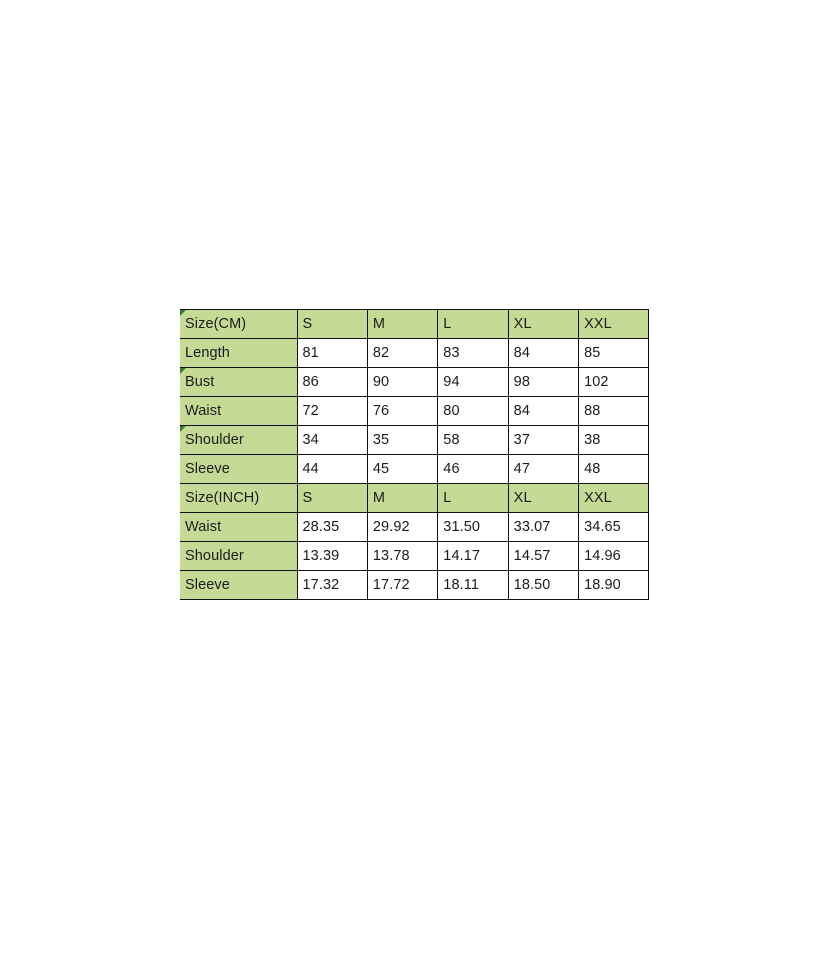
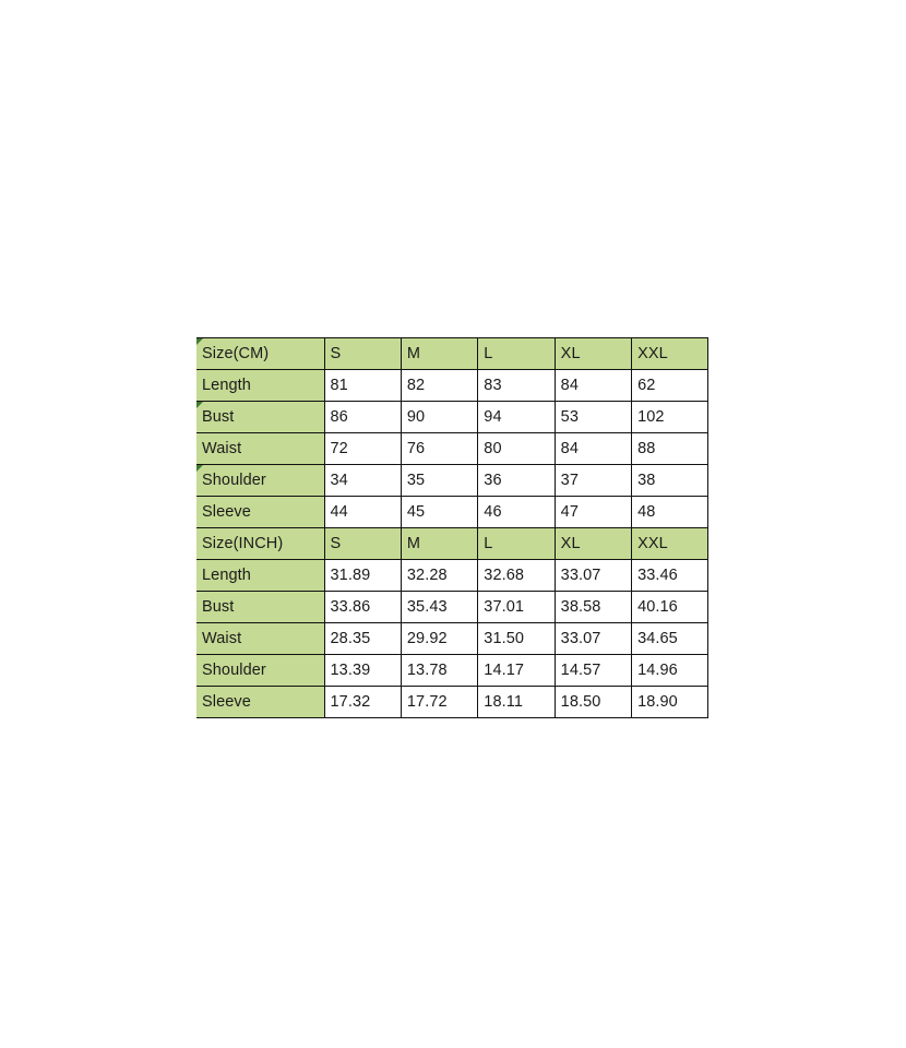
  Size(CM)	S	M	L	XL	XXL
- Length	81	82	83	84	85
+ Length	81	82	83	84	62
- Bust	86	90	94	98	102
+ Bust	86	90	94	53	102
  Waist	72	76	80	84	88
- Shoulder	34	35	58	37	38
+ Shoulder	34	35	36	37	38
  Sleeve	44	45	46	47	48
  Size(INCH)	S	M	L	XL	XXL
+ Length	31.89	32.28	32.68	33.07	33.46
+ Bust	33.86	35.43	37.01	38.58	40.16
  Waist	28.35	29.92	31.50	33.07	34.65
  Shoulder	13.39	13.78	14.17	14.57	14.96
  Sleeve	17.32	17.72	18.11	18.50	18.90
